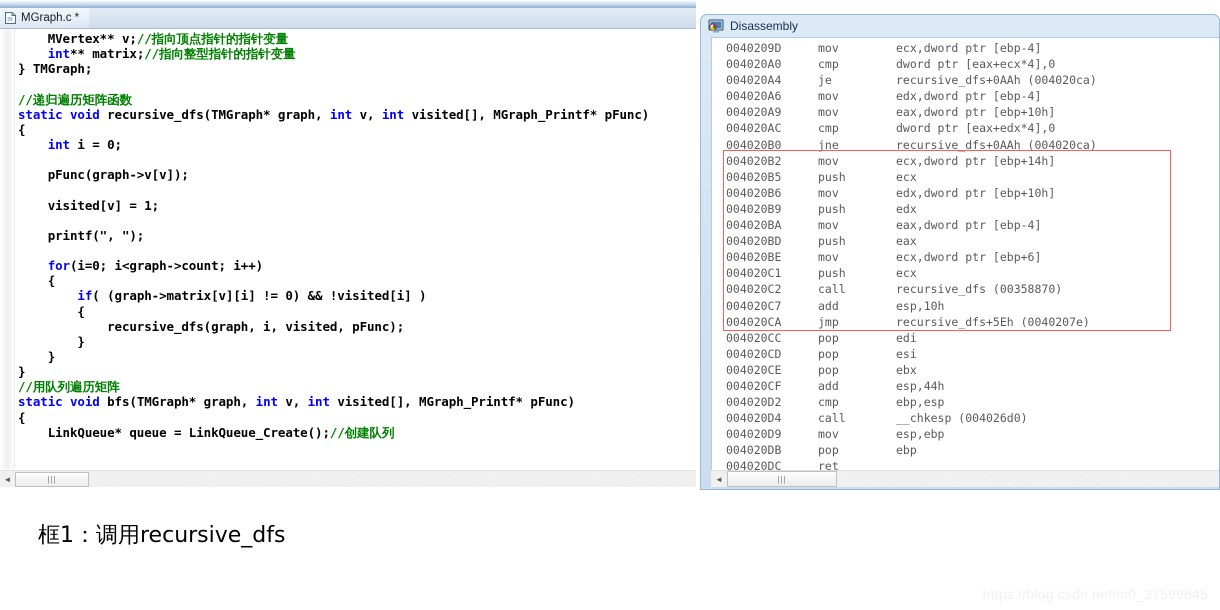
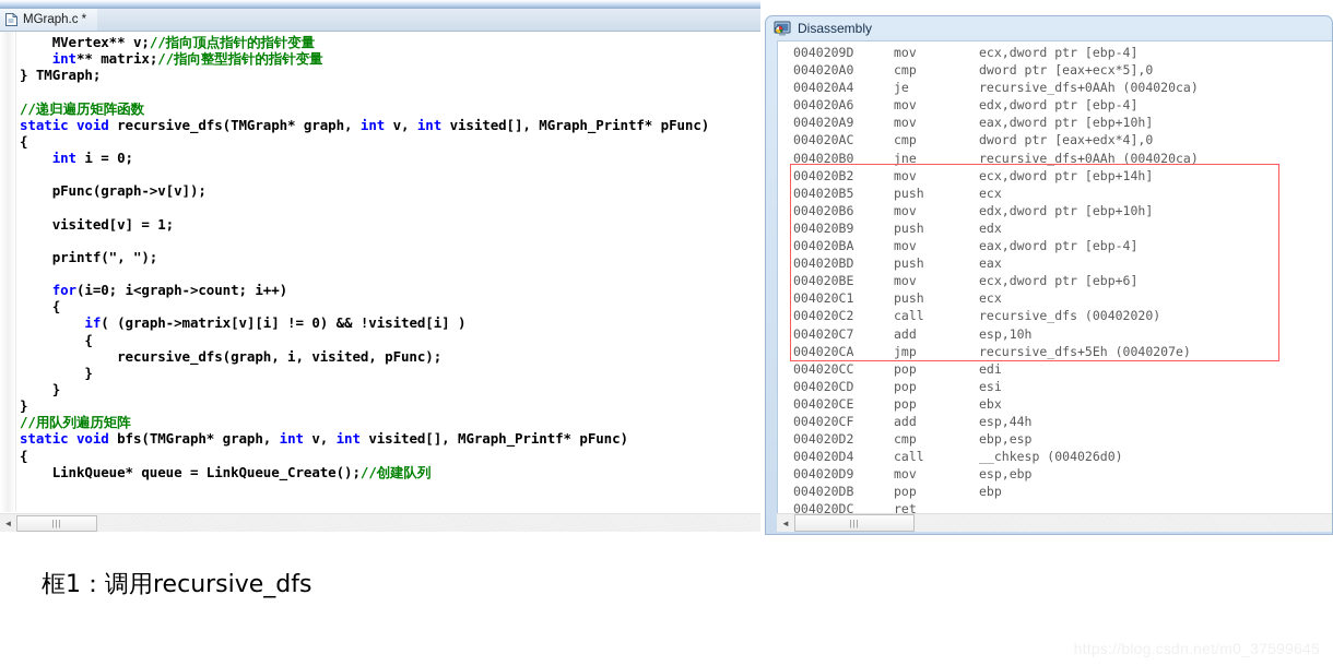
  MGraph.c *
  MVertex** v;//指向顶点指针的指针变量
  int** matrix;//指向整型指针的指针变量
  } TMGraph;
  //递归遍历矩阵函数
  static void recursive_dfs(TMGraph* graph, int v, int visited[], MGraph_Printf* pFunc)
  {
  int i = 0;
  pFunc(graph->v[v]);
  visited[v] = 1;
  printf(", ");
  for(i=0; i<graph->count; i++)
  {
  if( (graph->matrix[v][i] != 0) && !visited[i] )
  {
  recursive_dfs(graph, i, visited, pFunc);
  }
  }
  }
  //用队列遍历矩阵
  static void bfs(TMGraph* graph, int v, int visited[], MGraph_Printf* pFunc)
  {
  LinkQueue* queue = LinkQueue_Create();//创建队列
  ◄
  |||
  Disassembly
  0040209D mov ecx,dword ptr [ebp-4]
- 004020A0 cmp dword ptr [eax+ecx*4],0
+ 004020A0 cmp dword ptr [eax+ecx*5],0
  004020A4 je recursive_dfs+0AAh (004020ca)
  004020A6 mov edx,dword ptr [ebp-4]
  004020A9 mov eax,dword ptr [ebp+10h]
  004020AC cmp dword ptr [eax+edx*4],0
  004020B0 jne recursive_dfs+0AAh (004020ca)
  004020B2 mov ecx,dword ptr [ebp+14h]
  004020B5 push ecx
  004020B6 mov edx,dword ptr [ebp+10h]
  004020B9 push edx
  004020BA mov eax,dword ptr [ebp-4]
  004020BD push eax
  004020BE mov ecx,dword ptr [ebp+6]
  004020C1 push ecx
- 004020C2 call recursive_dfs (00358870)
+ 004020C2 call recursive_dfs (00402020)
  004020C7 add esp,10h
  004020CA jmp recursive_dfs+5Eh (0040207e)
  004020CC pop edi
  004020CD pop esi
  004020CE pop ebx
  004020CF add esp,44h
  004020D2 cmp ebp,esp
  004020D4 call __chkesp (004026d0)
  004020D9 mov esp,ebp
  004020DB pop ebp
  004020DC ret
  ◄
  |||
  框1：调用recursive_dfs
